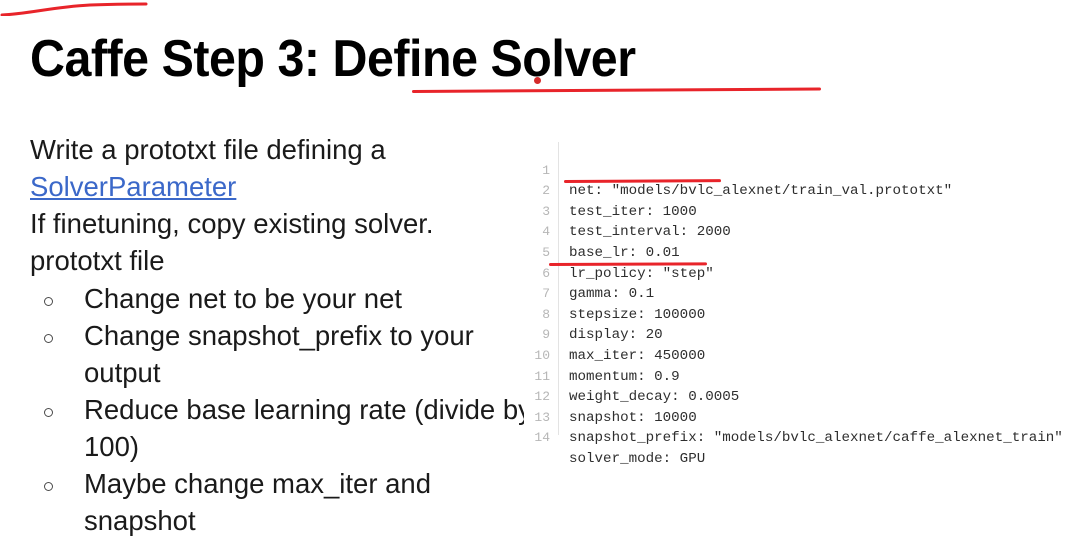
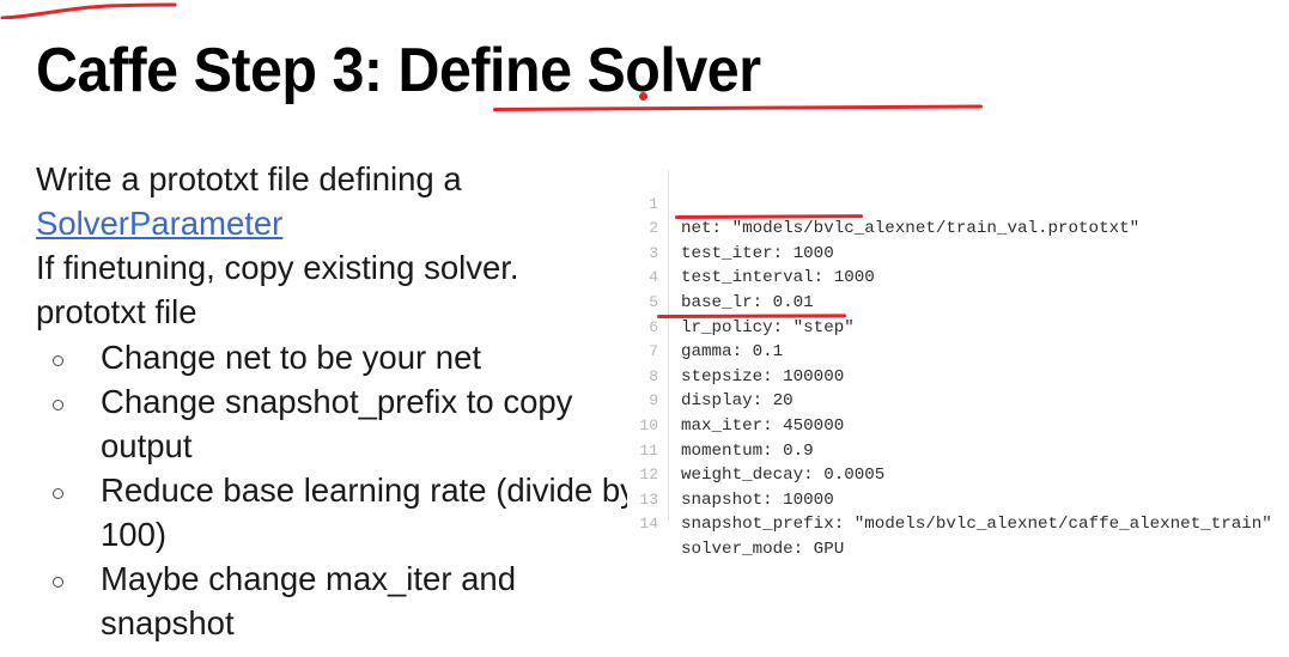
  Caffe Step 3: Define Solver
  Write a prototxt file defining a
  SolverParameter
  If finetuning, copy existing solver.
  prototxt file
  Change net to be your net
- Change snapshot_prefix to your output
+ Change snapshot_prefix to copy output
  Reduce base learning rate (divide b 100)
  Maybe change max_iter and snapshot
  1
  net: "models/bvlc_alexnet/train_val.prototxt"
  2
  test_iter: 1000
  3
- test_interval: 2000
+ test_interval: 1000
  4
  base_lr: 0.01
  5
  lr_policy: "step"
  6
  gamma: 0.1
  7
  stepsize: 100000
  8
  display: 20
  9
  max_iter: 450000
  10
  momentum: 0.9
  11
  weight_decay: 0.0005
  12
  snapshot: 10000
  13
  snapshot_prefix: "models/bvlc_alexnet/caffe_alexnet_train"
  14
  solver_mode: GPU
